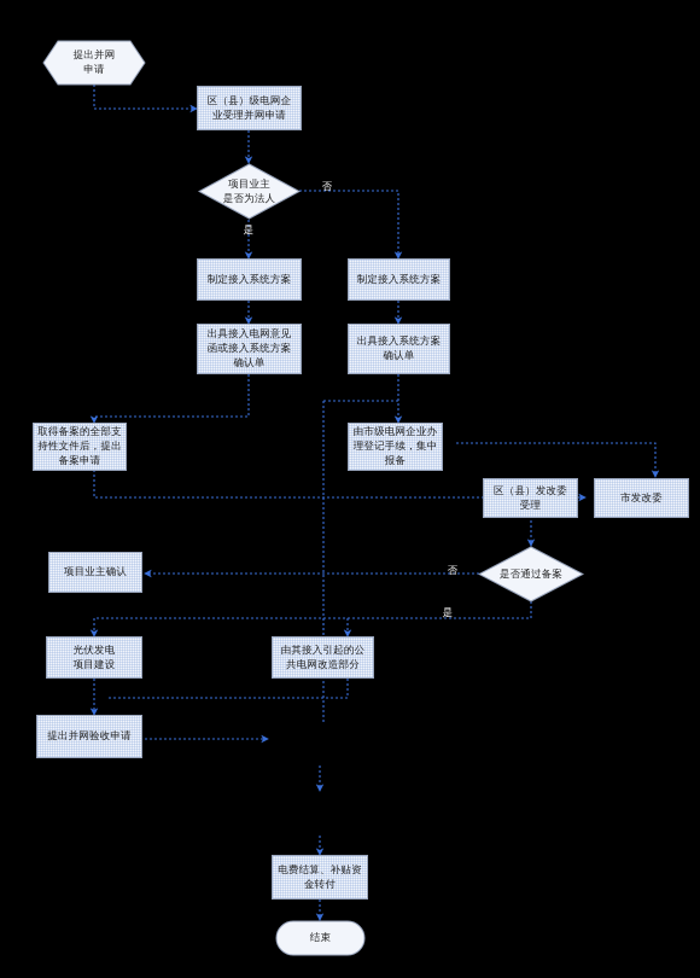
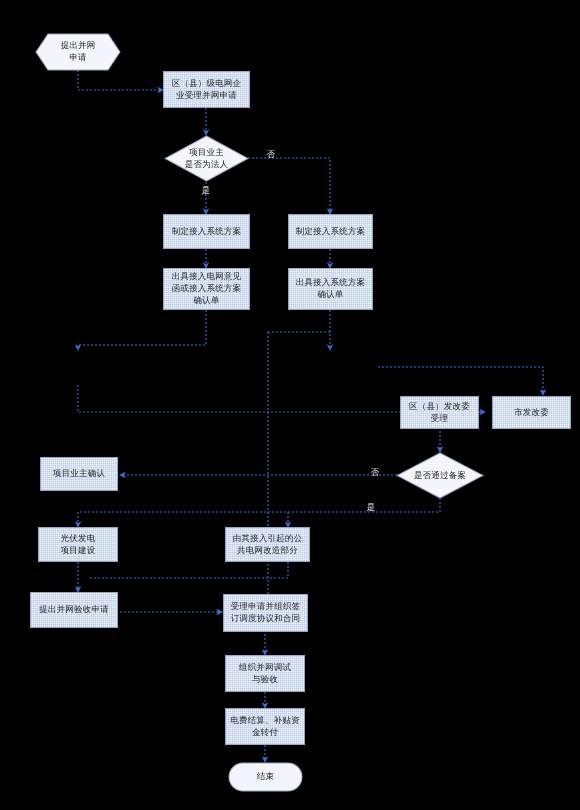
  提出并网
  申请
  区（县）级电网企
  业受理并网申请
  项目业主
  是否为法人
  制定接入系统方案
  制定接入系统方案
  出具接入电网意见
  函或接入系统方案
  确认单
  出具接入系统方案
  确认单
- 取得备案的全部支
- 持性文件后，提出
- 备案申请
- 由市级电网企业办
- 理登记手续，集中
- 报备
  区（县）发改委
  受理
  市发改委
  项目业主确认
  是否通过备案
  光伏发电
  项目建设
  由其接入引起的公
  共电网改造部分
  提出并网验收申请
+ 受理申请并组织签
+ 订调度协议和合同
+ 组织并网调试
+ 与验收
  电费结算、补贴资
  金转付
  结束
  否
  是
  否
  是
